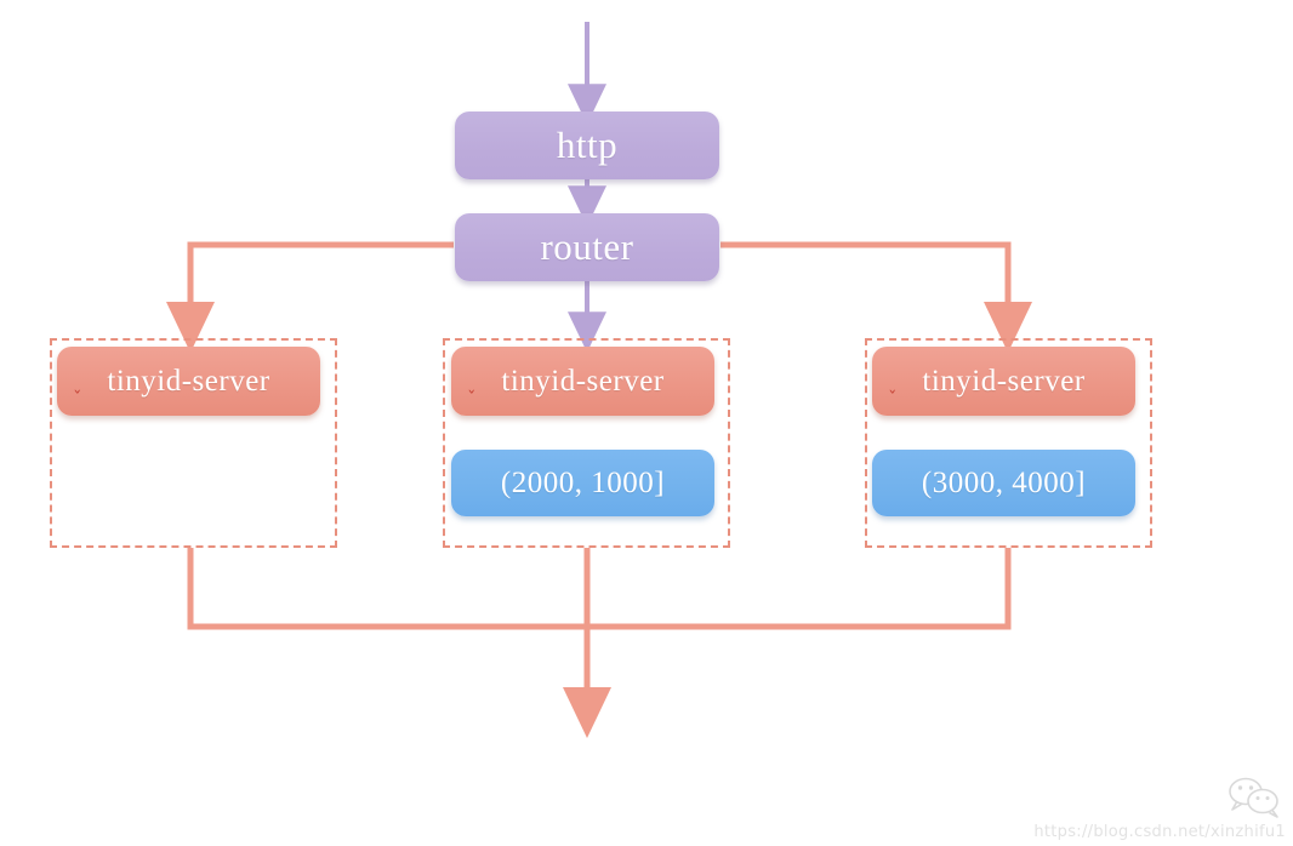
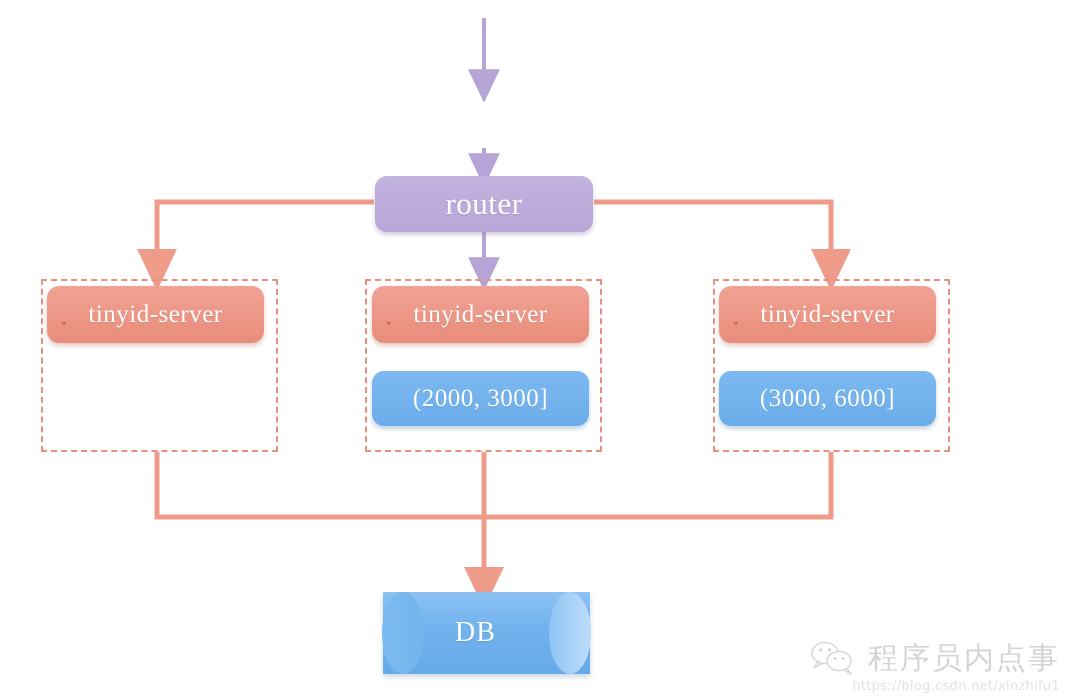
- http
  router
  tinyid-server
  ˇ
  tinyid-server
  ˇ
- (2000, 1000]
+ (2000, 3000]
  tinyid-server
  ˇ
- (3000, 4000]
+ (3000, 6000]
+ DB
+ 程序员内点事
  https://blog.csdn.net/xinzhifu1
